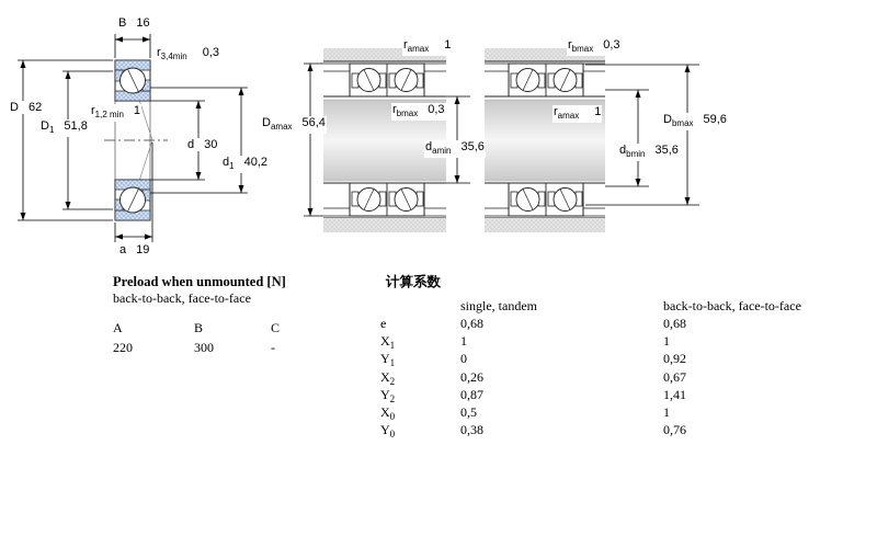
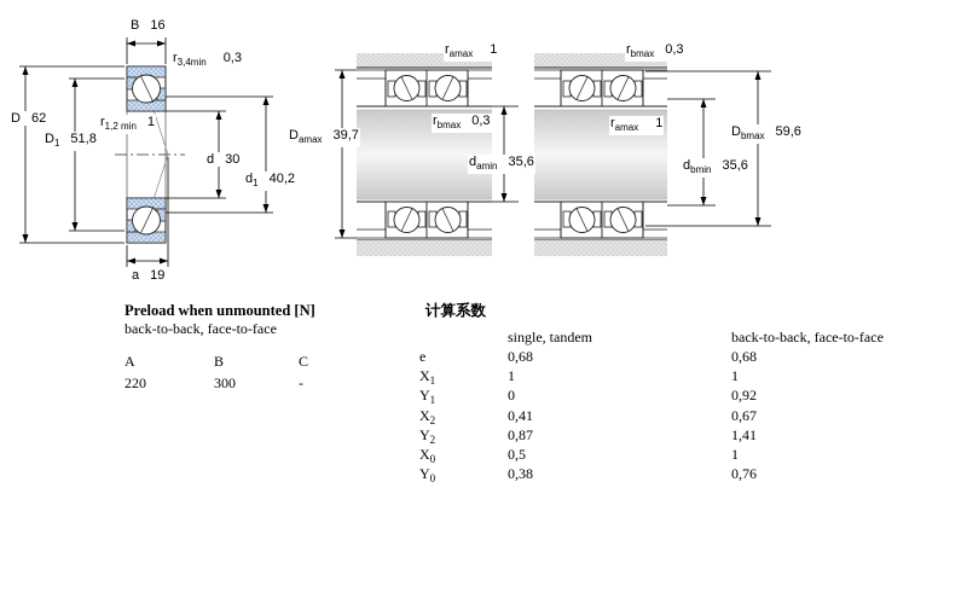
  B 16
  r3,4min 0,3
  D 62
  D1 51,8
  r1,2 min 1
  d 30
  d1 40,2
  a 19
  ramax 1
  rbmax 0,3
- Damax 56,4
+ Damax 39,7
  damin 35,6
  rbmax 0,3
  ramax 1
  Dbmax 59,6
  dbmin 35,6
  Preload when unmounted [N]
  back-to-back, face-to-face
  A
  B
  C
  220
  300
  -
  计算系数
  single, tandem
  back-to-back, face-to-face
  e
  0,68
  0,68
  X1
  1
  1
  Y1
  0
  0,92
  X2
- 0,26
+ 0,41
  0,67
  Y2
  0,87
  1,41
  X0
  0,5
  1
  Y0
  0,38
  0,76
